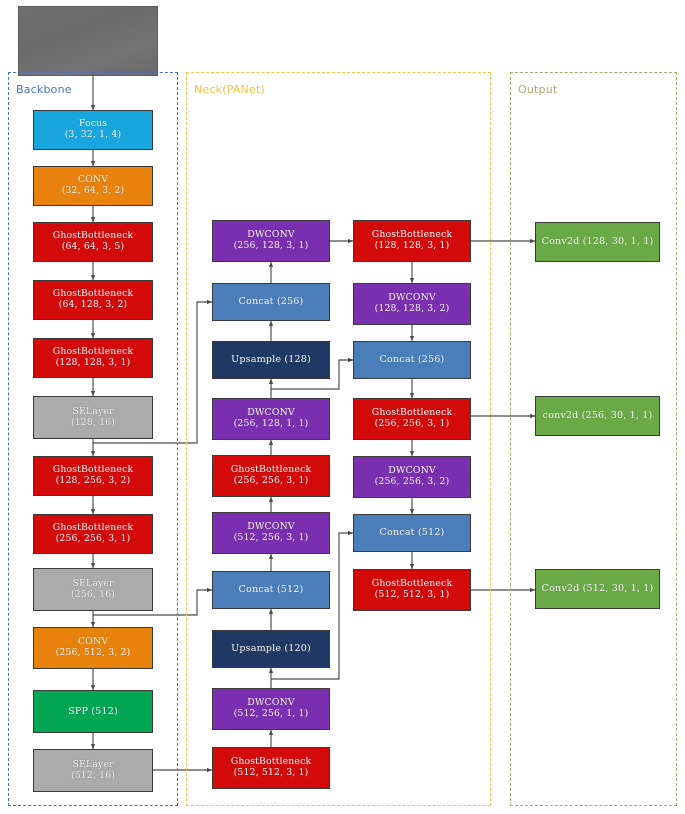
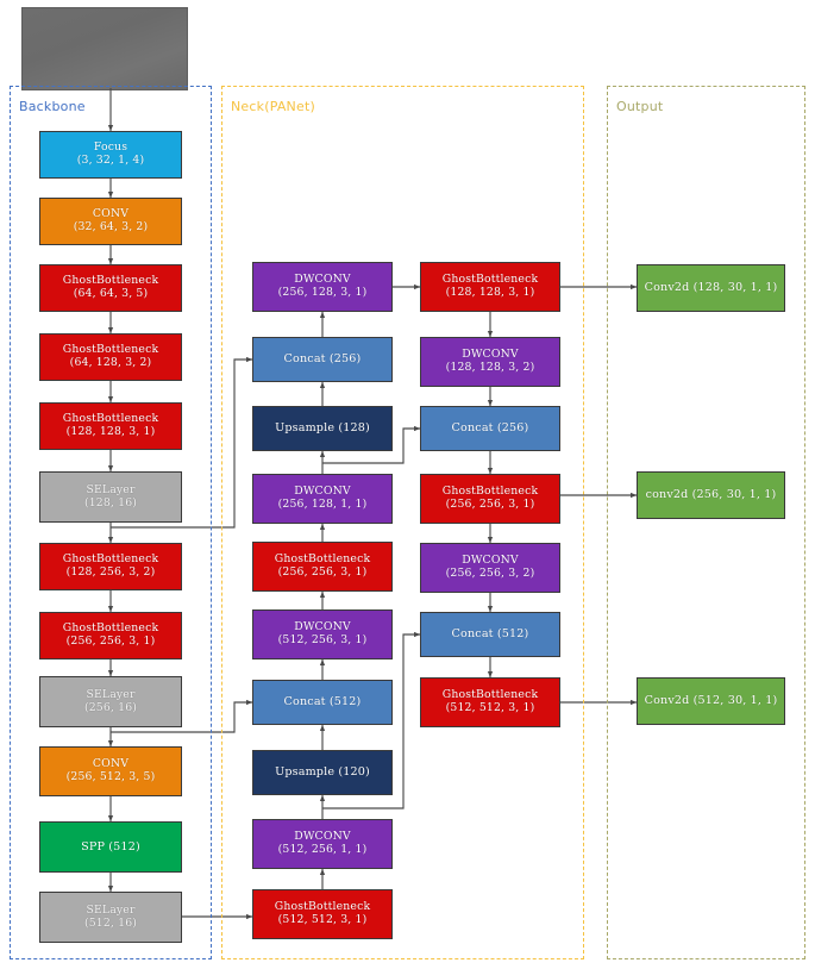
  Backbone
  Neck(PANet)
  Output
  Focus
  (3, 32, 1, 4)
  CONV
  (32, 64, 3, 2)
  GhostBottleneck
  (64, 64, 3, 5)
  GhostBottleneck
  (64, 128, 3, 2)
  GhostBottleneck
  (128, 128, 3, 1)
  SELayer
  (128, 16)
  GhostBottleneck
  (128, 256, 3, 2)
  GhostBottleneck
  (256, 256, 3, 1)
  SELayer
  (256, 16)
  CONV
- (256, 512, 3, 2)
+ (256, 512, 3, 5)
  SPP (512)
  SELayer
  (512, 16)
  DWCONV
  (256, 128, 3, 1)
  Concat (256)
  Upsample (128)
  DWCONV
  (256, 128, 1, 1)
  GhostBottleneck
  (256, 256, 3, 1)
  DWCONV
  (512, 256, 3, 1)
  Concat (512)
  Upsample (120)
  DWCONV
  (512, 256, 1, 1)
  GhostBottleneck
  (512, 512, 3, 1)
  GhostBottleneck
  (128, 128, 3, 1)
  DWCONV
  (128, 128, 3, 2)
  Concat (256)
  GhostBottleneck
  (256, 256, 3, 1)
  DWCONV
  (256, 256, 3, 2)
  Concat (512)
  GhostBottleneck
  (512, 512, 3, 1)
  Conv2d (128, 30, 1, 1)
  conv2d (256, 30, 1, 1)
  Conv2d (512, 30, 1, 1)
